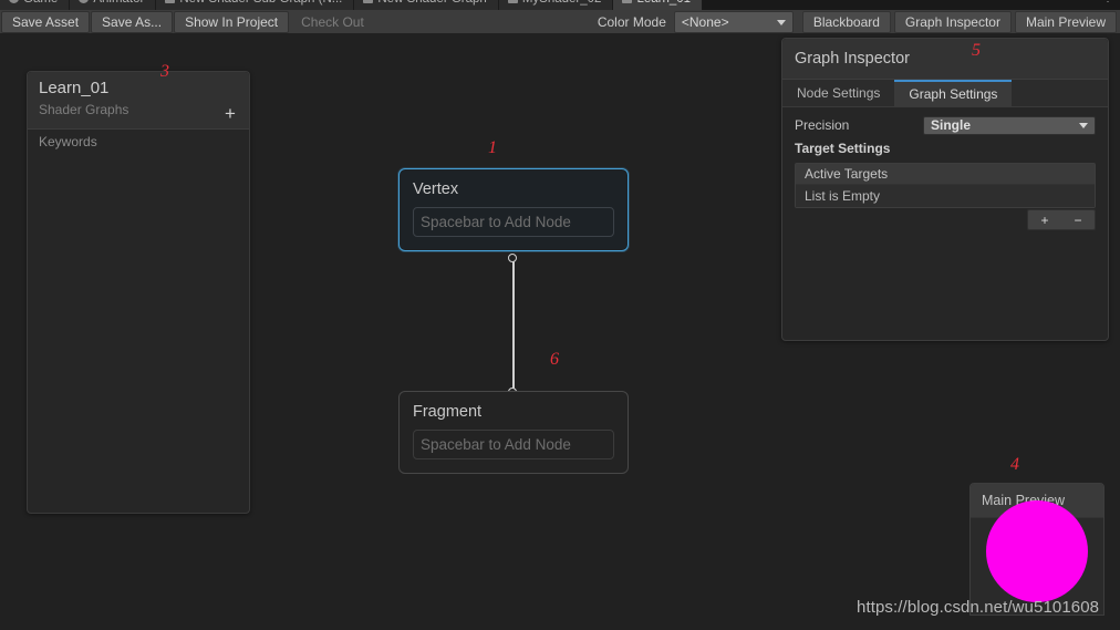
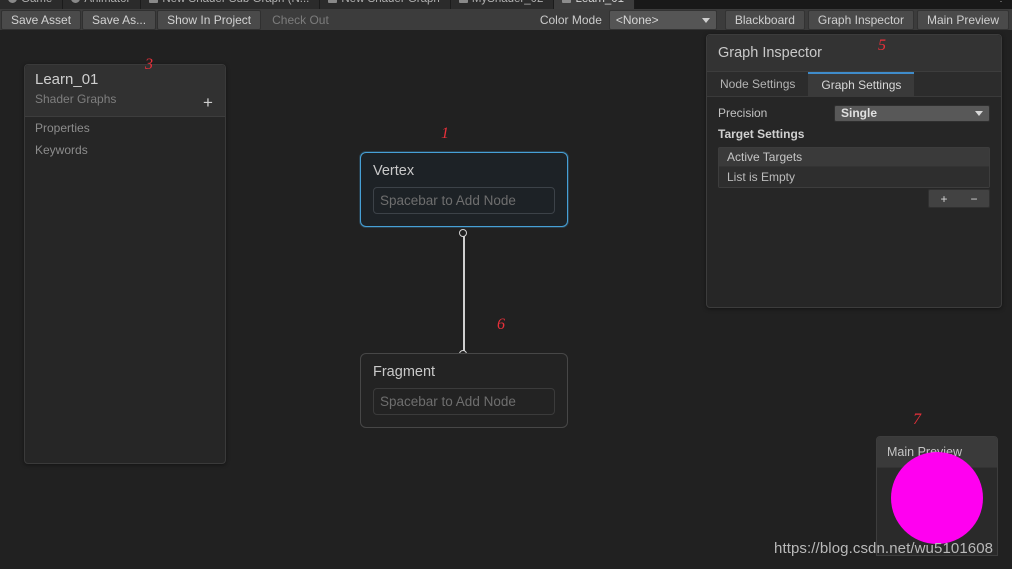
  Save Asset
  Save As...
  Show In Project
  Check Out
  Color Mode
  <None>
  Blackboard
  Graph Inspector
  Main Preview
  Learn_01
  Shader Graphs
  +
+ Properties
  Keywords
  Vertex
  Spacebar to Add Node
  Fragment
  Spacebar to Add Node
  Graph Inspector
  Node Settings
  Graph Settings
  Precision
  Single
  Target Settings
  Active Targets
  List is Empty
  +
  −
  1
  6
  3
- 4
+ 7
  5
  https://blog.csdn.net/wu5101608
